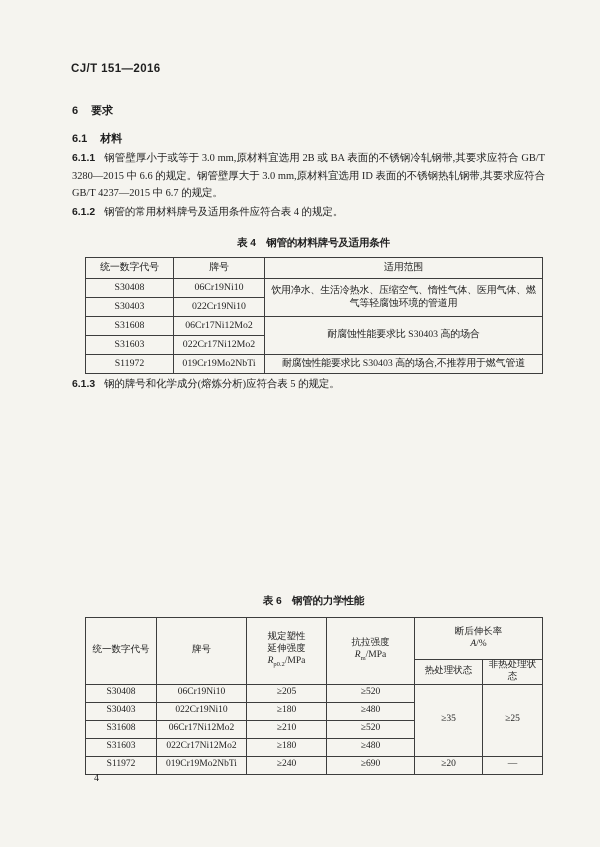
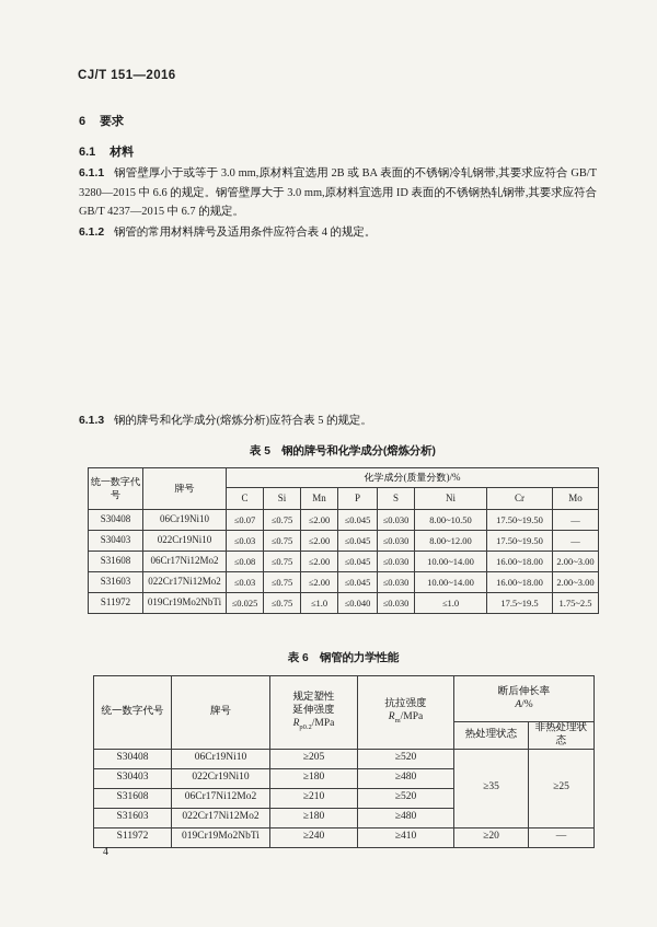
  CJ/T 151—2016
  6 要求
  6.1 材料
  6.1.1 钢管壁厚小于或等于 3.0 mm,原材料宜选用 2B 或 BA 表面的不锈钢冷轧钢带,其要求应符合 GB/T 3280—2015 中 6.6 的规定。钢管壁厚大于 3.0 mm,原材料宜选用 ID 表面的不锈钢热轧钢带,其要求应符合 GB/T 4237—2015 中 6.7 的规定。
  6.1.2 钢管的常用材料牌号及适用条件应符合表 4 的规定。
- 表 4 钢管的材料牌号及适用条件
- 统一数字代号	牌号	适用范围
- S30408	06Cr19Ni10	饮用净水、生活冷热水、压缩空气、惰性气体、医用气体、燃气等轻腐蚀环境的管道用
- S30403	022Cr19Ni10
- S31608	06Cr17Ni12Mo2	耐腐蚀性能要求比 S30403 高的场合
- S31603	022Cr17Ni12Mo2
- S11972	019Cr19Mo2NbTi	耐腐蚀性能要求比 S30403 高的场合,不推荐用于燃气管道
  6.1.3 钢的牌号和化学成分(熔炼分析)应符合表 5 的规定。
+ 表 5 钢的牌号和化学成分(熔炼分析)
+ 统一数字代号	牌号	化学成分(质量分数)/%
+ C	Si	Mn	P	S	Ni	Cr	Mo
+ S30408	06Cr19Ni10	≤0.07	≤0.75	≤2.00	≤0.045	≤0.030	8.00~10.50	17.50~19.50	—
+ S30403	022Cr19Ni10	≤0.03	≤0.75	≤2.00	≤0.045	≤0.030	8.00~12.00	17.50~19.50	—
+ S31608	06Cr17Ni12Mo2	≤0.08	≤0.75	≤2.00	≤0.045	≤0.030	10.00~14.00	16.00~18.00	2.00~3.00
+ S31603	022Cr17Ni12Mo2	≤0.03	≤0.75	≤2.00	≤0.045	≤0.030	10.00~14.00	16.00~18.00	2.00~3.00
+ S11972	019Cr19Mo2NbTi	≤0.025	≤0.75	≤1.0	≤0.040	≤0.030	≤1.0	17.5~19.5	1.75~2.5
  表 6 钢管的力学性能
  统一数字代号	牌号	规定塑性 延伸强度 R /MPa	抗拉强度 R /MPa	断后伸长率 A/%
  热处理状态	非热处理状态
  S30408	06Cr19Ni10	≥205	≥520	≥35	≥25
  S30403	022Cr19Ni10	≥180	≥480
  S31608	06Cr17Ni12Mo2	≥210	≥520
  S31603	022Cr17Ni12Mo2	≥180	≥480
- S11972	019Cr19Mo2NbTi	≥240	≥690	≥20	—
+ S11972	019Cr19Mo2NbTi	≥240	≥410	≥20	—
  4
